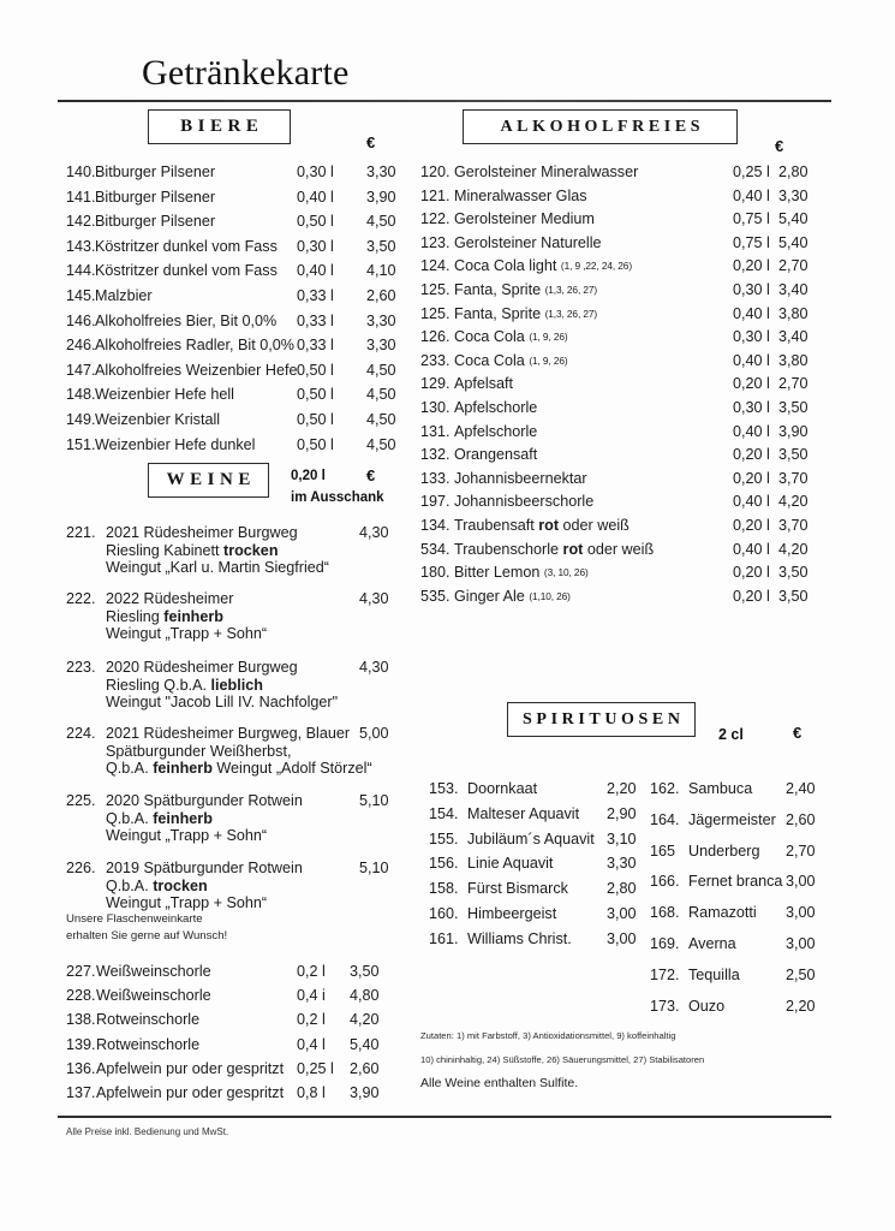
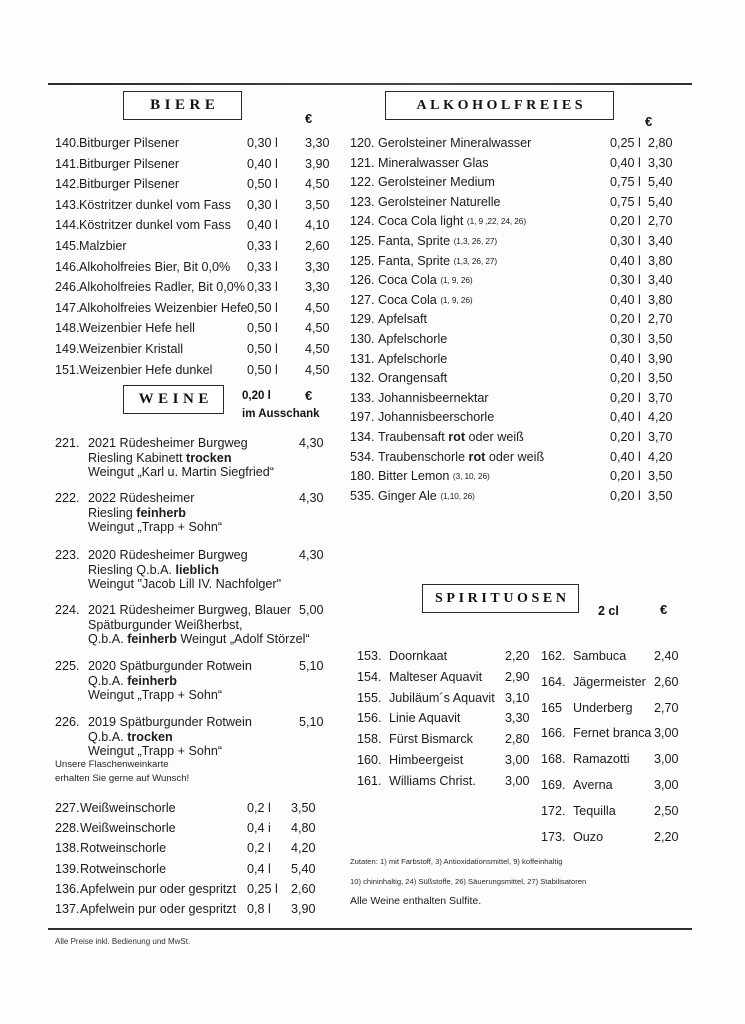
- Getränkekarte
  BIERE
  €
  140.
  Bitburger Pilsener
  0,30 l
  3,30
  141.
  Bitburger Pilsener
  0,40 l
  3,90
  142.
  Bitburger Pilsener
  0,50 l
  4,50
  143.
  Köstritzer dunkel vom Fass
  0,30 l
  3,50
  144.
  Köstritzer dunkel vom Fass
  0,40 l
  4,10
  145.
  Malzbier
  0,33 l
  2,60
  146.
  Alkoholfreies Bier, Bit 0,0%
  0,33 l
  3,30
  246.
  Alkoholfreies Radler, Bit 0,0%
  0,33 l
  3,30
  147.
  Alkoholfreies Weizenbier Hefe
  0,50 l
  4,50
  148.
  Weizenbier Hefe hell
  0,50 l
  4,50
  149.
  Weizenbier Kristall
  0,50 l
  4,50
  151.
  Weizenbier Hefe dunkel
  0,50 l
  4,50
  WEINE
  0,20 l
  €
  im Ausschank
  221.
  2021 Rüdesheimer Burgweg
  Riesling Kabinett trocken
  Weingut „Karl u. Martin Siegfried“
  4,30
  222.
  2022 Rüdesheimer
  Riesling feinherb
  Weingut „Trapp + Sohn“
  4,30
  223.
  2020 Rüdesheimer Burgweg
  Riesling Q.b.A. lieblich
  Weingut "Jacob Lill IV. Nachfolger"
  4,30
  224.
  2021 Rüdesheimer Burgweg, Blauer
  Spätburgunder Weißherbst,
  Q.b.A. feinherb Weingut „Adolf Störzel“
  5,00
  225.
  2020 Spätburgunder Rotwein
  Q.b.A. feinherb
  Weingut „Trapp + Sohn“
  5,10
  226.
  2019 Spätburgunder Rotwein
  Q.b.A. trocken
  Weingut „Trapp + Sohn“
  5,10
  Unsere Flaschenweinkarte
  erhalten Sie gerne auf Wunsch!
  227.
  Weißweinschorle
  0,2 l
  3,50
  228.
  Weißweinschorle
  0,4 i
  4,80
  138.
  Rotweinschorle
  0,2 l
  4,20
  139.
  Rotweinschorle
  0,4 l
  5,40
  136.
  Apfelwein pur oder gespritzt
  0,25 l
  2,60
  137.
  Apfelwein pur oder gespritzt
  0,8 l
  3,90
  ALKOHOLFREIES
  €
  120.
  Gerolsteiner Mineralwasser
  0,25 l
  2,80
  121.
  Mineralwasser Glas
  0,40 l
  3,30
  122.
  Gerolsteiner Medium
  0,75 l
  5,40
  123.
  Gerolsteiner Naturelle
  0,75 l
  5,40
  124.
  Coca Cola light (1, 9 ,22, 24, 26)
  0,20 l
  2,70
  125.
  Fanta, Sprite (1,3, 26, 27)
  0,30 l
  3,40
  125.
  Fanta, Sprite (1,3, 26, 27)
  0,40 l
  3,80
  126.
  Coca Cola (1, 9, 26)
  0,30 l
  3,40
- 233.
+ 127.
  Coca Cola (1, 9, 26)
  0,40 l
  3,80
  129.
  Apfelsaft
  0,20 l
  2,70
  130.
  Apfelschorle
  0,30 l
  3,50
  131.
  Apfelschorle
  0,40 l
  3,90
  132.
  Orangensaft
  0,20 l
  3,50
  133.
  Johannisbeernektar
  0,20 l
  3,70
  197.
  Johannisbeerschorle
  0,40 l
  4,20
  134.
  Traubensaft rot oder weiß
  0,20 l
  3,70
  534.
  Traubenschorle rot oder weiß
  0,40 l
  4,20
  180.
  Bitter Lemon (3, 10, 26)
  0,20 l
  3,50
  535.
  Ginger Ale (1,10, 26)
  0,20 l
  3,50
  SPIRITUOSEN
  2 cl
  €
  153.
  Doornkaat
  2,20
  154.
  Malteser Aquavit
  2,90
  155.
  Jubiläum´s Aquavit
  3,10
  156.
  Linie Aquavit
  3,30
  158.
  Fürst Bismarck
  2,80
  160.
  Himbeergeist
  3,00
  161.
  Williams Christ.
  3,00
  162.
  Sambuca
  2,40
  164.
  Jägermeister
  2,60
  165
  Underberg
  2,70
  166.
  Fernet branca
  3,00
  168.
  Ramazotti
  3,00
  169.
  Averna
  3,00
  172.
  Tequilla
  2,50
  173.
  Ouzo
  2,20
  Zutaten: 1) mit Farbstoff, 3) Antioxidationsmittel, 9) koffeinhaltig
  10) chininhaltig, 24) Süßstoffe, 26) Säuerungsmittel, 27) Stabilisatoren
  Alle Weine enthalten Sulfite.
  Alle Preise inkl. Bedienung und MwSt.
